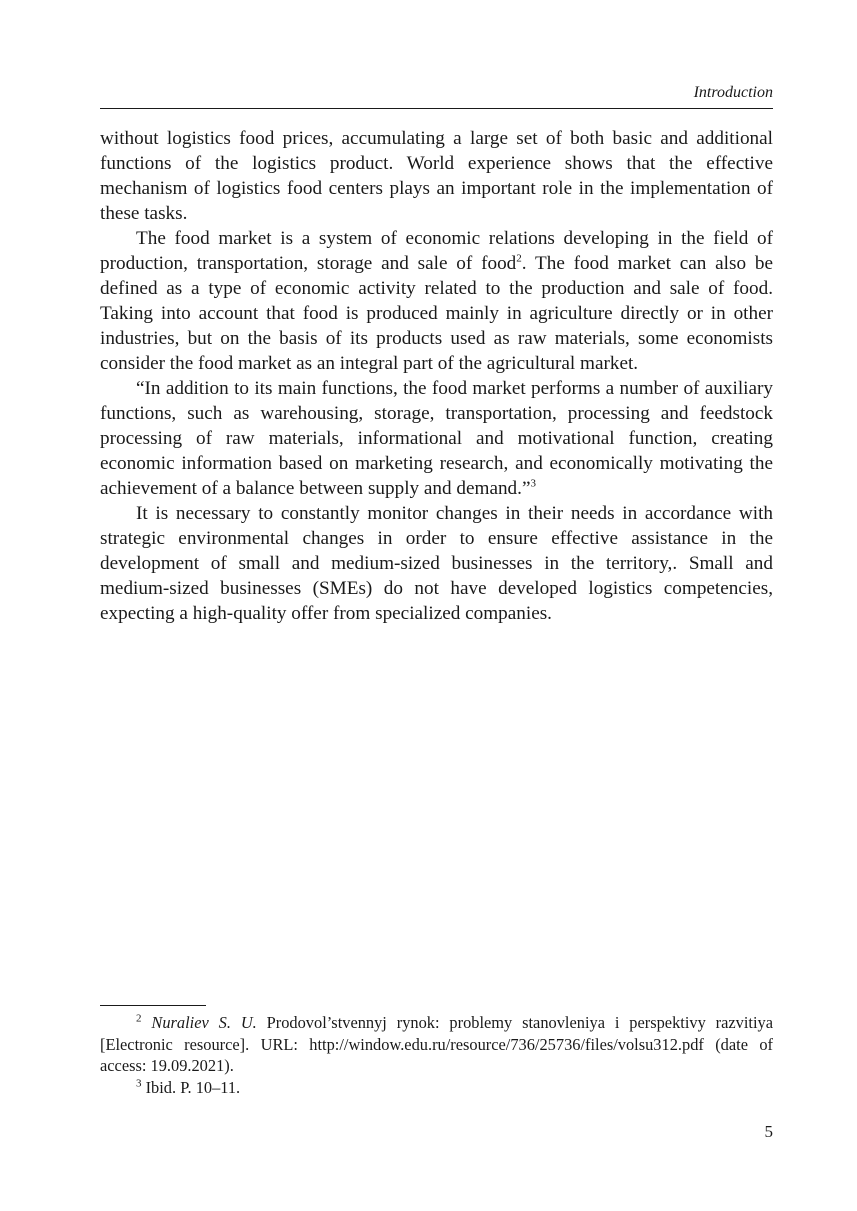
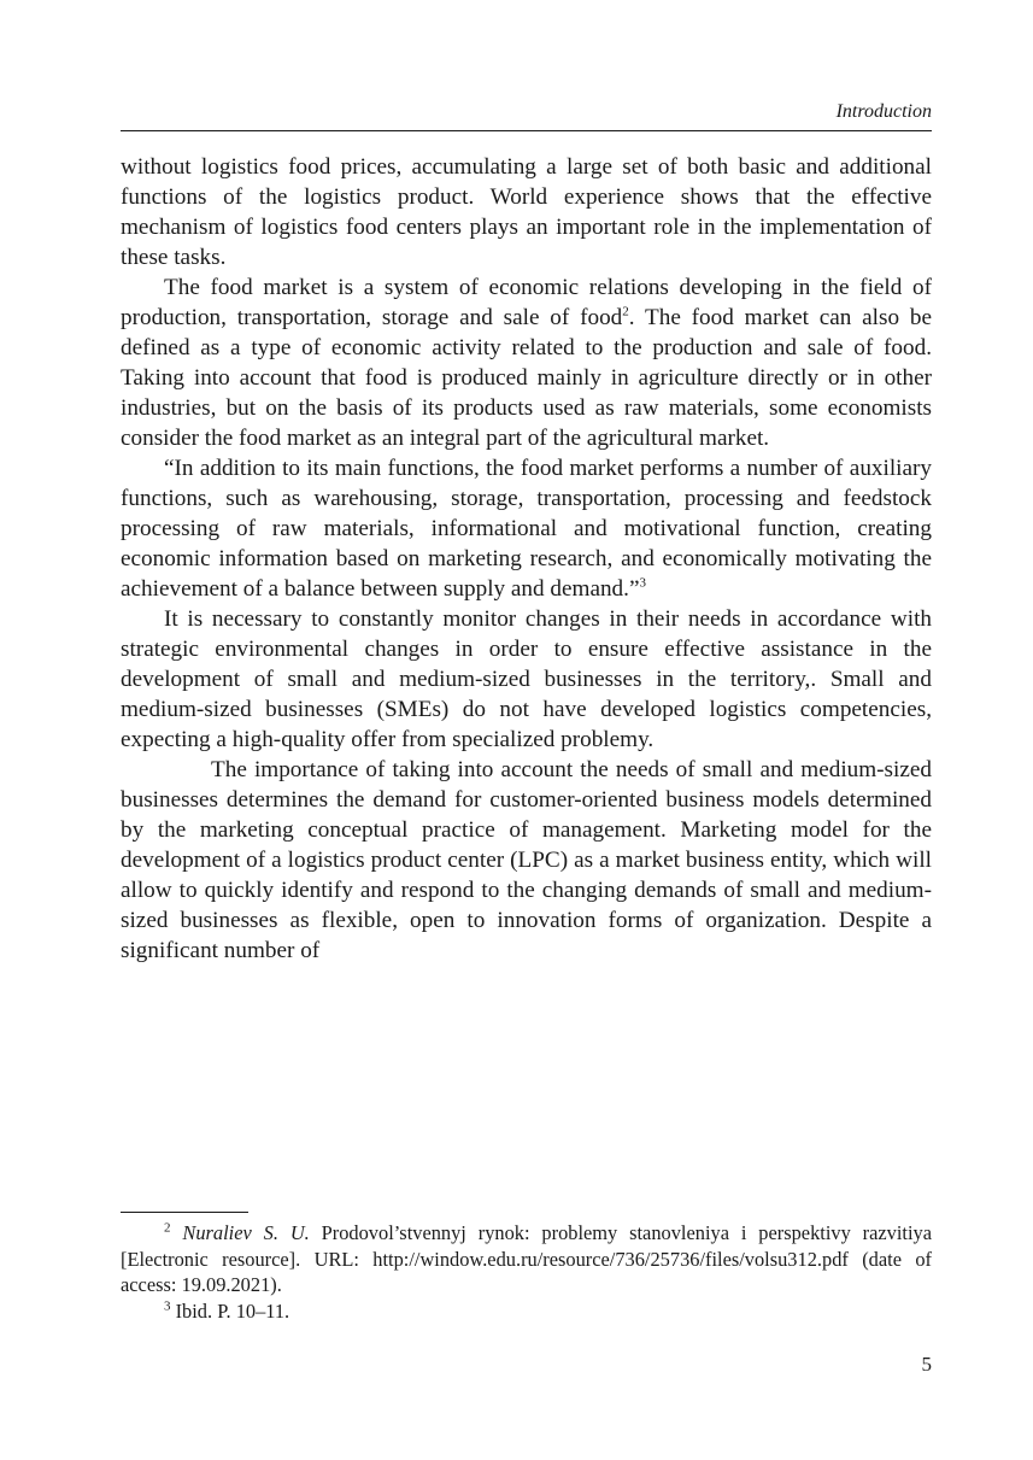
  Introduction
  without logistics food prices, accumulating a large set of both basic and additional functions of the logistics product. World experience shows that the effective mechanism of logistics food centers plays an important role in the implementation of these tasks.
  The food market is a system of economic relations developing in the field of production, transportation, storage and sale of food2. The food mar­ket can also be defined as a type of economic activity related to the produc­tion and sale of food. Taking into account that food is produced mainly in agriculture directly or in other industries, but on the basis of its products used as raw materials, some economists consider the food market as an integral part of the agricultural market.
  “In addition to its main functions, the food market performs a number of auxiliary functions, such as warehousing, storage, transportation, process­ing and feedstock processing of raw materials, informational and motiva­tional function, creating economic information based on marketing research, and economically motivating the achievement of a balance between supply and demand.”3
- It is necessary to constantly monitor changes in their needs in accordance with strategic environmental changes in order to ensure effective assistance in the development of small and medium-sized businesses in the territory,. Small and medium-sized businesses (SMEs) do not have developed logistics competencies, expecting a high-quality offer from specialized companies.
+ It is necessary to constantly monitor changes in their needs in accordance with strategic environmental changes in order to ensure effective assistance in the development of small and medium-sized businesses in the territory,. Small and medium-sized businesses (SMEs) do not have developed logistics competencies, expecting a high-quality offer from specialized problemy.
+ The importance of taking into account the needs of small and medium-sized businesses determines the demand for customer-oriented busi­ness models determined by the marketing conceptual practice of management. Marketing model for the development of a logistics product center (LPC) as a market business entity, which will allow to quickly identify and respond to the changing demands of small and medium-sized businesses as flexible, open to innovation forms of organization. Despite a significant number of
  2 Nuraliev S. U. Prodovol’stvennyj rynok: problemy stanovleniya i perspektivy razvitiya [Electronic resource]. URL: http://window.edu.ru/resource/736/25736/files/volsu312.pdf (date of access: 19.09.2021).
  3 Ibid. P. 10–11.
  5
